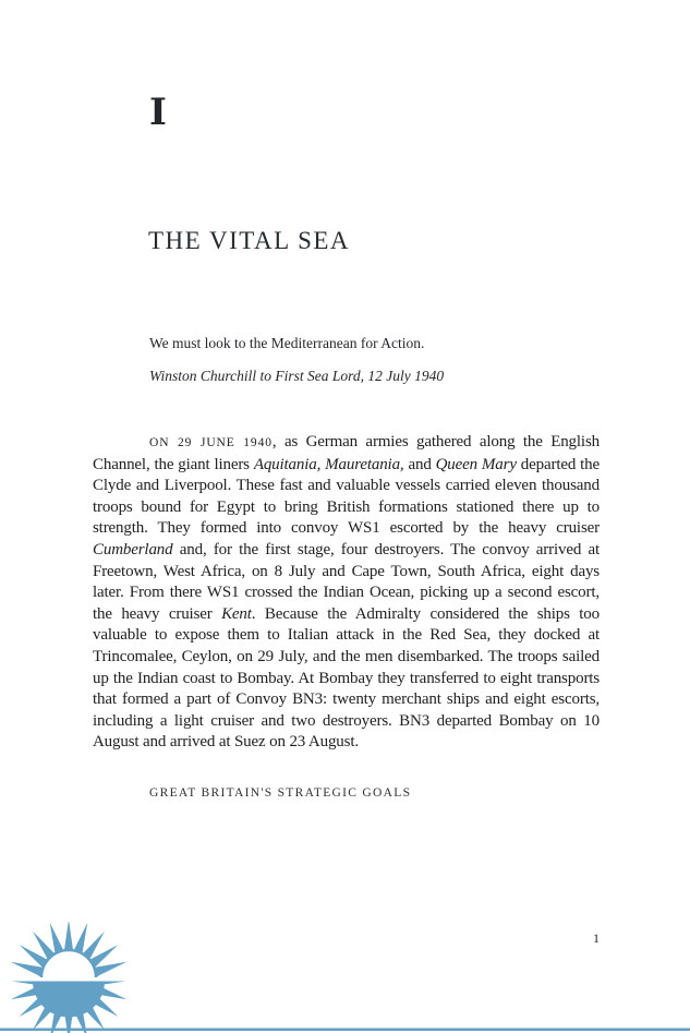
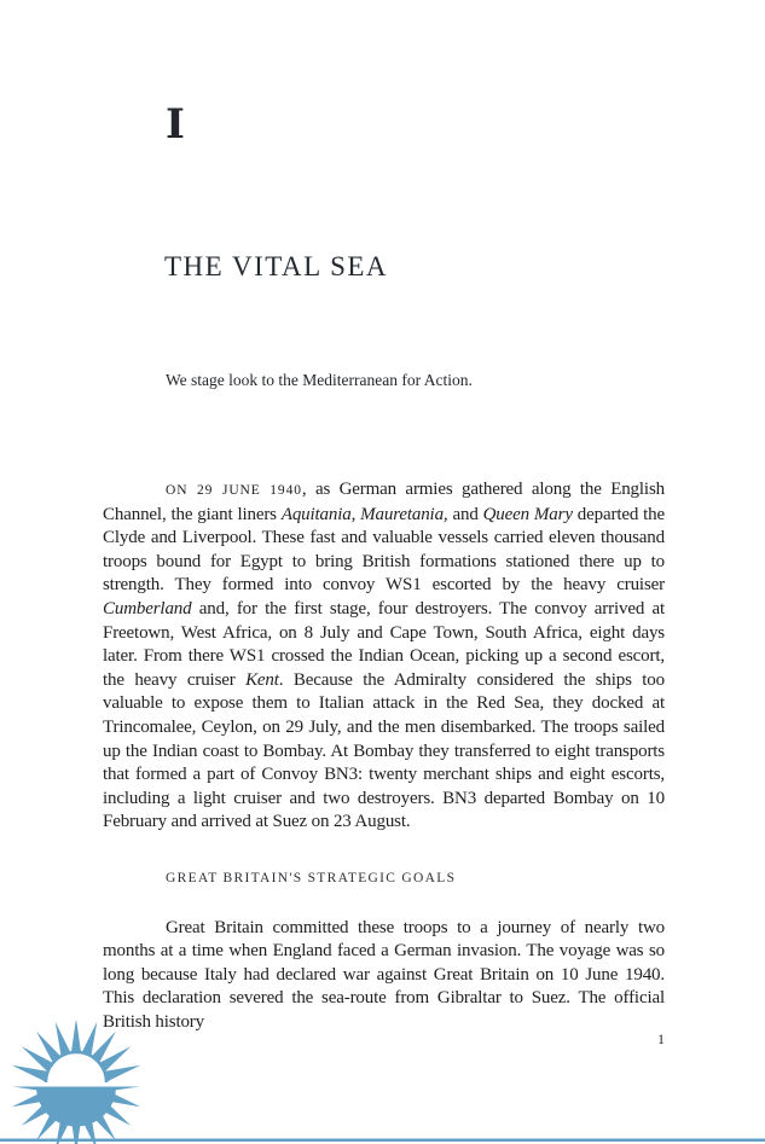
  I
  THE VITAL SEA
- We must look to the Mediterranean for Action.
+ We stage look to the Mediterranean for Action.
- Winston Churchill to First Sea Lord, 12 July 1940
- ON 29 JUNE 1940, as German armies gathered along the English Channel, the giant liners Aquitania, Mauretania, and Queen Mary departed the Clyde and Liverpool. These fast and valuable vessels carried eleven thousand troops bound for Egypt to bring British formations stationed there up to strength. They formed into convoy WS1 escorted by the heavy cruiser Cumberland and, for the first stage, four destroyers. The convoy arrived at Freetown, West Africa, on 8 July and Cape Town, South Africa, eight days later. From there WS1 crossed the Indian Ocean, picking up a second escort, the heavy cruiser Kent. Because the Admiralty considered the ships too valuable to expose them to Italian attack in the Red Sea, they docked at Trincomalee, Ceylon, on 29 July, and the men disembarked. The troops sailed up the Indian coast to Bombay. At Bombay they transferred to eight transports that formed a part of Convoy BN3: twenty merchant ships and eight escorts, including a light cruiser and two destroyers. BN3 departed Bombay on 10 August and arrived at Suez on 23 August.
+ ON 29 JUNE 1940, as German armies gathered along the English Channel, the giant liners Aquitania, Mauretania, and Queen Mary departed the Clyde and Liverpool. These fast and valuable vessels carried eleven thousand troops bound for Egypt to bring British formations stationed there up to strength. They formed into convoy WS1 escorted by the heavy cruiser Cumberland and, for the first stage, four destroyers. The convoy arrived at Freetown, West Africa, on 8 July and Cape Town, South Africa, eight days later. From there WS1 crossed the Indian Ocean, picking up a second escort, the heavy cruiser Kent. Because the Admiralty considered the ships too valuable to expose them to Italian attack in the Red Sea, they docked at Trincomalee, Ceylon, on 29 July, and the men disembarked. The troops sailed up the Indian coast to Bombay. At Bombay they transferred to eight transports that formed a part of Convoy BN3: twenty merchant ships and eight escorts, including a light cruiser and two destroyers. BN3 departed Bombay on 10 February and arrived at Suez on 23 August.
  GREAT BRITAIN'S STRATEGIC GOALS
+ Great Britain committed these troops to a journey of nearly two months at a time when England faced a German invasion. The voyage was so long because Italy had declared war against Great Britain on 10 June 1940. This declaration severed the sea-route from Gibraltar to Suez. The official British history
  1
